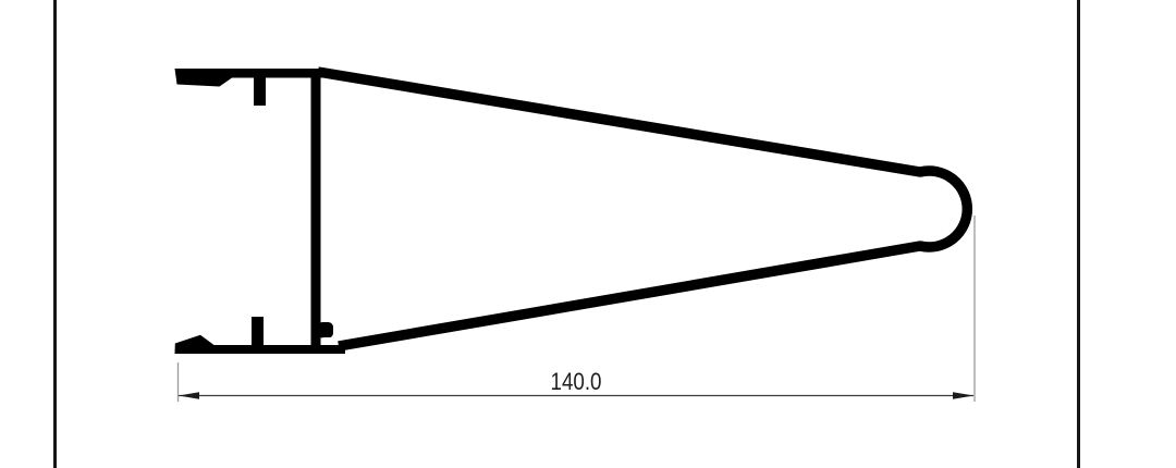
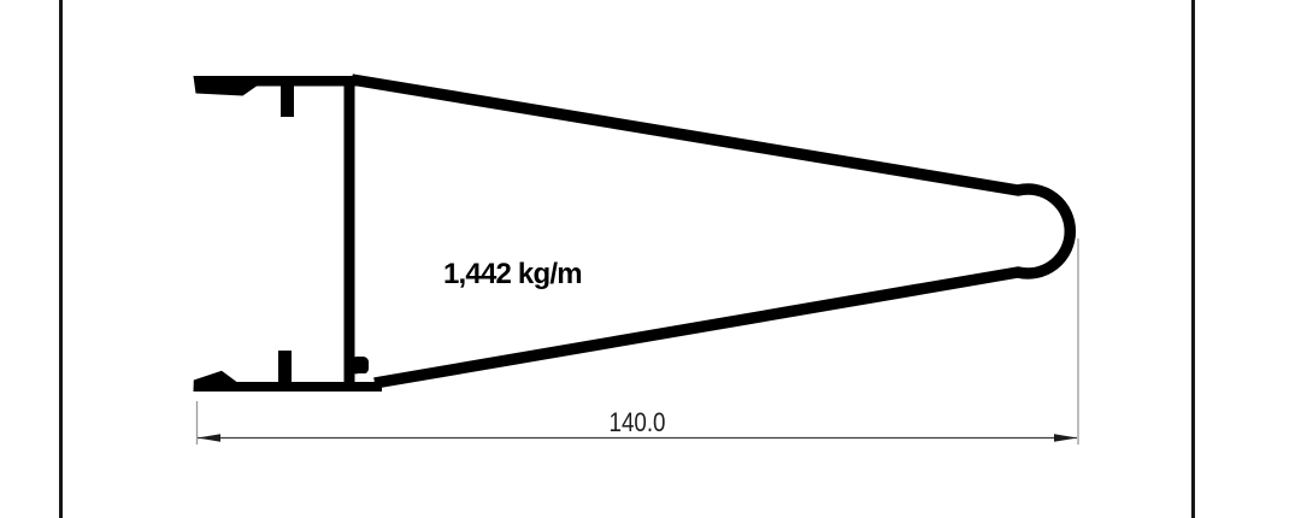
  140.0
+ 1,442 kg/m
